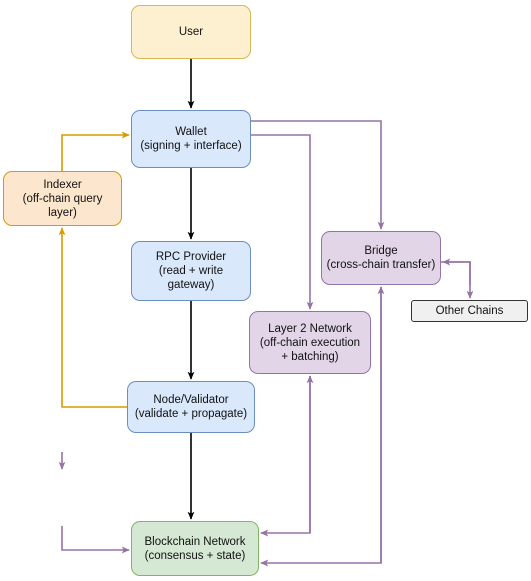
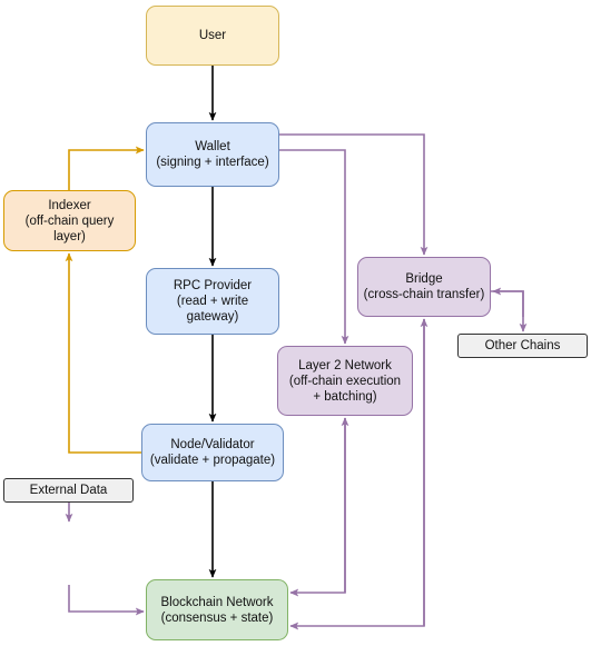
  User
  Wallet
  (signing + interface)
  Indexer
  (off-chain query layer)
  RPC Provider
  (read + write
  gateway)
  Bridge
  (cross-chain transfer)
  Other Chains
  Layer 2 Network
  (off-chain execution
  + batching)
  Node/Validator
  (validate + propagate)
+ External Data
  Blockchain Network
  (consensus + state)
